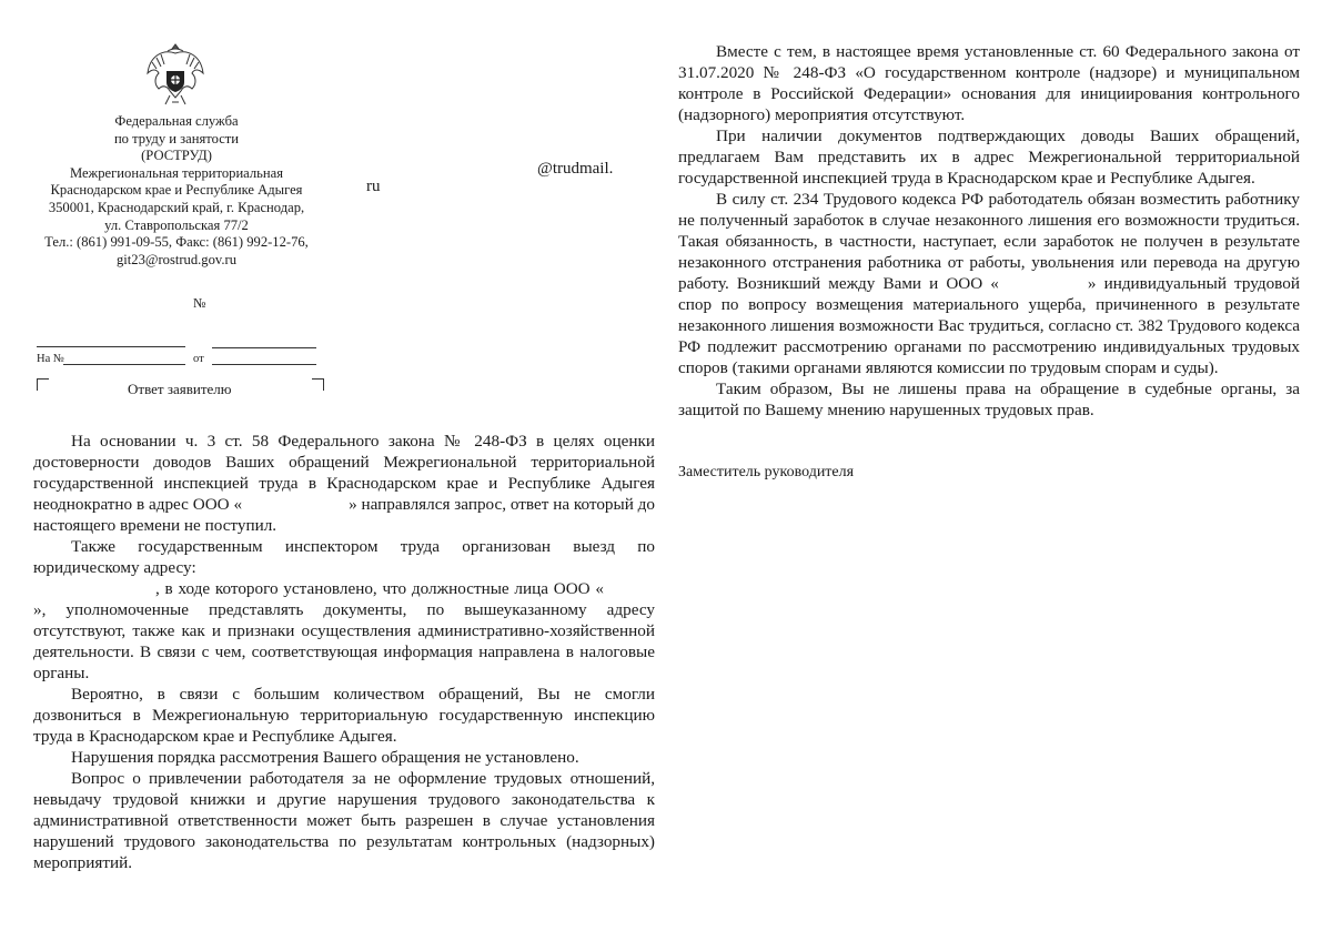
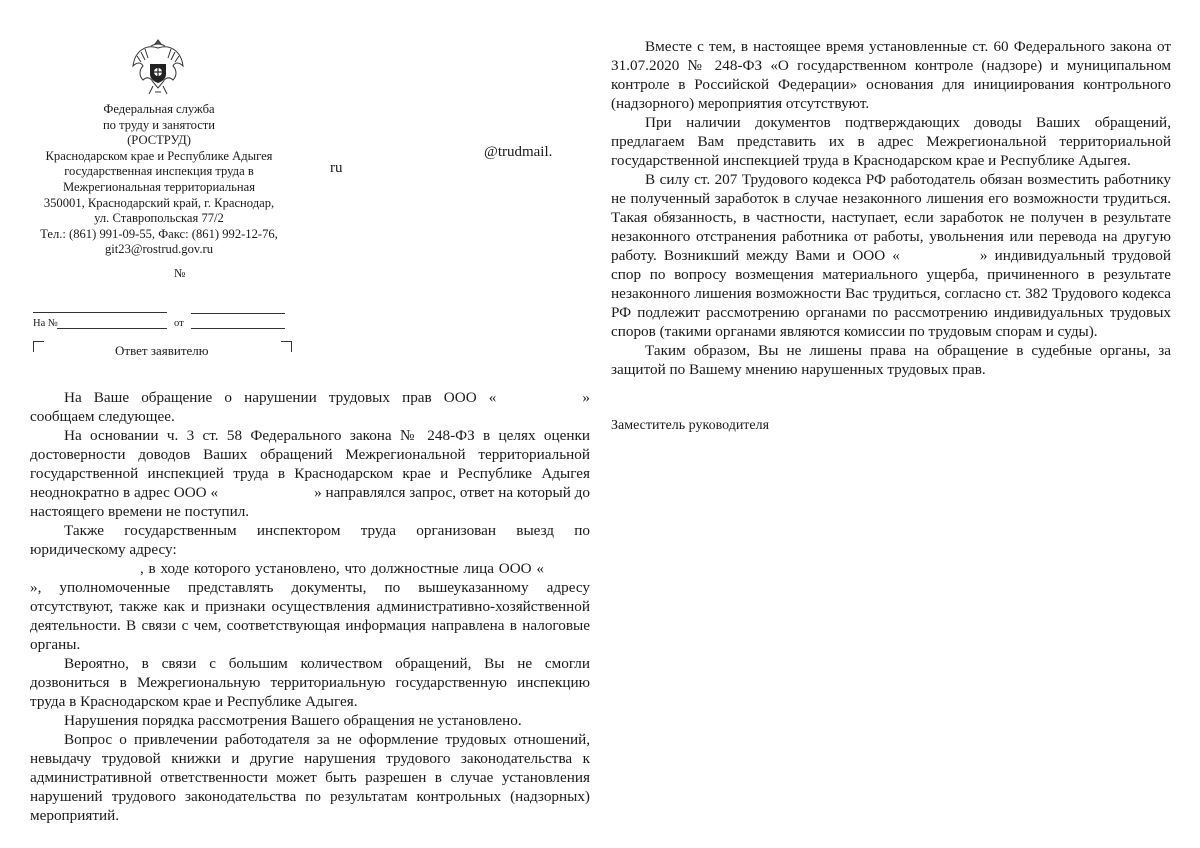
  Федеральная служба
  по труду и занятости
  (РОСТРУД)
- Межрегиональная территориальная
+ Краснодарском крае и Республике Адыгея
+ государственная инспекция труда в
- Краснодарском крае и Республике Адыгея
+ Межрегиональная территориальная
  350001, Краснодарский край, г. Краснодар,
  ул. Ставропольская 77/2
  Тел.: (861) 991-09-55, Факс: (861) 992-12-76,
  git23@rostrud.gov.ru
  @trudmail.
  ru
  №
  На №
  от
  Ответ заявителю
+ На Ваше обращение о нарушении трудовых прав ООО « » сообщаем следующее.
  На основании ч. 3 ст. 58 Федерального закона № 248-ФЗ в целях оценки достоверности доводов Ваших обращений Межрегиональной территориальной государственной инспекцией труда в Краснодарском крае и Республике Адыгея неоднократно в адрес ООО « » направлялся запрос, ответ на который до настоящего времени не поступил.
  Также государственным инспектором труда организован выезд по юридическому адресу:
  , в ходе которого установлено, что должностные лица ООО «», уполномоченные представлять документы, по вышеуказанному адресу отсутствуют, также как и признаки осуществления административно-хозяйственной деятельности. В связи с чем, соответствующая информация направлена в налоговые органы.
  Вероятно, в связи с большим количеством обращений, Вы не смогли дозвониться в Межрегиональную территориальную государственную инспекцию труда в Краснодарском крае и Республике Адыгея.
  Нарушения порядка рассмотрения Вашего обращения не установлено.
  Вопрос о привлечении работодателя за не оформление трудовых отношений, невыдачу трудовой книжки и другие нарушения трудового законодательства к административной ответственности может быть разрешен в случае установления нарушений трудового законодательства по результатам контрольных (надзорных) мероприятий.
  Вместе с тем, в настоящее время установленные ст. 60 Федерального закона от 31.07.2020 № 248-ФЗ «О государственном контроле (надзоре) и муниципальном контроле в Российской Федерации» основания для инициирования контрольного (надзорного) мероприятия отсутствуют.
  При наличии документов подтверждающих доводы Ваших обращений, предлагаем Вам представить их в адрес Межрегиональной территориальной государственной инспекцией труда в Краснодарском крае и Республике Адыгея.
- В силу ст. 234 Трудового кодекса РФ работодатель обязан возместить работнику не полученный заработок в случае незаконного лишения его возможности трудиться. Такая обязанность, в частности, наступает, если заработок не получен в результате незаконного отстранения работника от работы, увольнения или перевода на другую работу. Возникший между Вами и ООО « » индивидуальный трудовой спор по вопросу возмещения материального ущерба, причиненного в результате незаконного лишения возможности Вас трудиться, согласно ст. 382 Трудового кодекса РФ подлежит рассмотрению органами по рассмотрению индивидуальных трудовых споров (такими органами являются комиссии по трудовым спорам и суды).
+ В силу ст. 207 Трудового кодекса РФ работодатель обязан возместить работнику не полученный заработок в случае незаконного лишения его возможности трудиться. Такая обязанность, в частности, наступает, если заработок не получен в результате незаконного отстранения работника от работы, увольнения или перевода на другую работу. Возникший между Вами и ООО « » индивидуальный трудовой спор по вопросу возмещения материального ущерба, причиненного в результате незаконного лишения возможности Вас трудиться, согласно ст. 382 Трудового кодекса РФ подлежит рассмотрению органами по рассмотрению индивидуальных трудовых споров (такими органами являются комиссии по трудовым спорам и суды).
  Таким образом, Вы не лишены права на обращение в судебные органы, за защитой по Вашему мнению нарушенных трудовых прав.
  Заместитель руководителя
